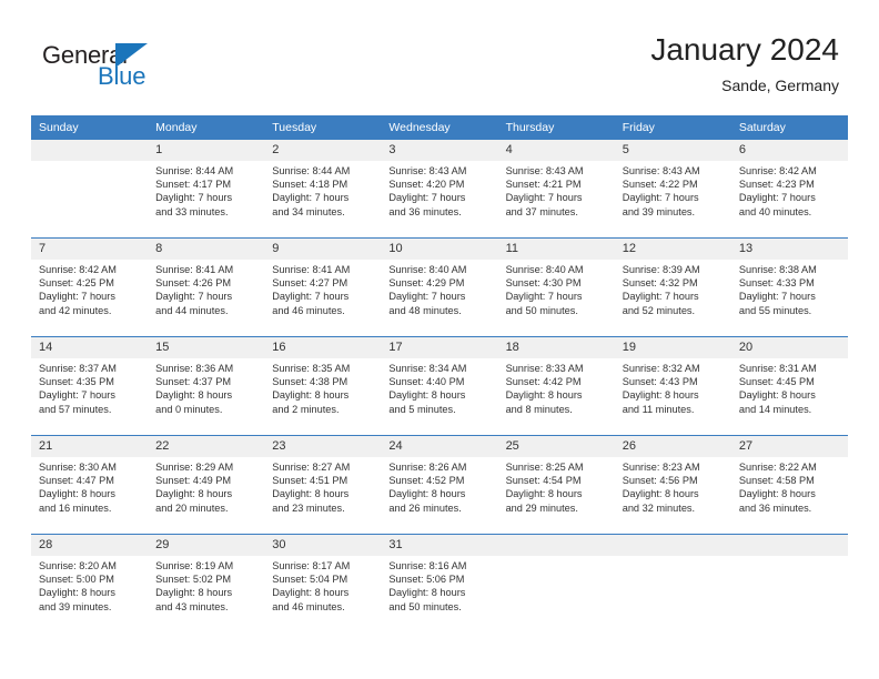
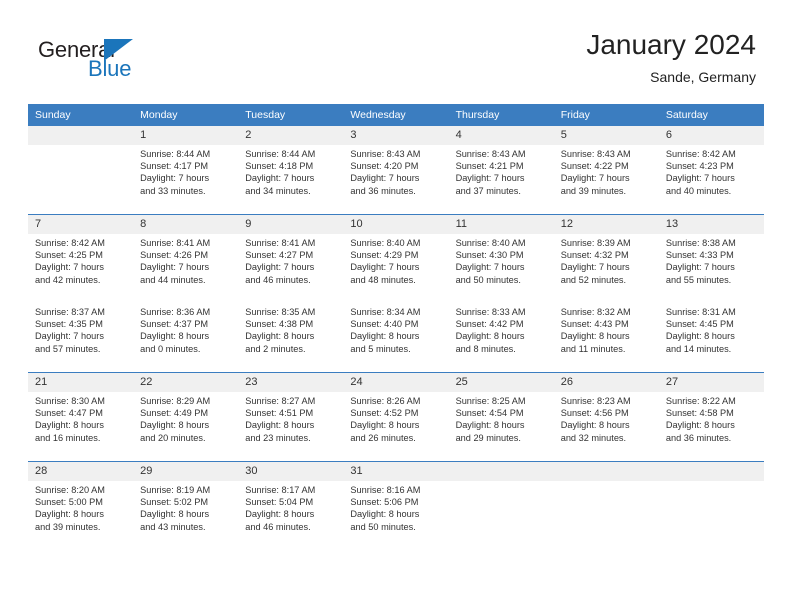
  General
  Blue
  January 2024
  Sande, Germany
  Sunday	Monday	Tuesday	Wednesday	Thursday	Friday	Saturday
  	1	2	3	4	5	6
  	Sunrise: 8:44 AM Sunset: 4:17 PM Daylight: 7 hours and 33 minutes.	Sunrise: 8:44 AM Sunset: 4:18 PM Daylight: 7 hours and 34 minutes.	Sunrise: 8:43 AM Sunset: 4:20 PM Daylight: 7 hours and 36 minutes.	Sunrise: 8:43 AM Sunset: 4:21 PM Daylight: 7 hours and 37 minutes.	Sunrise: 8:43 AM Sunset: 4:22 PM Daylight: 7 hours and 39 minutes.	Sunrise: 8:42 AM Sunset: 4:23 PM Daylight: 7 hours and 40 minutes.
  7	8	9	10	11	12	13
  Sunrise: 8:42 AM Sunset: 4:25 PM Daylight: 7 hours and 42 minutes.	Sunrise: 8:41 AM Sunset: 4:26 PM Daylight: 7 hours and 44 minutes.	Sunrise: 8:41 AM Sunset: 4:27 PM Daylight: 7 hours and 46 minutes.	Sunrise: 8:40 AM Sunset: 4:29 PM Daylight: 7 hours and 48 minutes.	Sunrise: 8:40 AM Sunset: 4:30 PM Daylight: 7 hours and 50 minutes.	Sunrise: 8:39 AM Sunset: 4:32 PM Daylight: 7 hours and 52 minutes.	Sunrise: 8:38 AM Sunset: 4:33 PM Daylight: 7 hours and 55 minutes.
- 14	15	16	17	18	19	20
  Sunrise: 8:37 AM Sunset: 4:35 PM Daylight: 7 hours and 57 minutes.	Sunrise: 8:36 AM Sunset: 4:37 PM Daylight: 8 hours and 0 minutes.	Sunrise: 8:35 AM Sunset: 4:38 PM Daylight: 8 hours and 2 minutes.	Sunrise: 8:34 AM Sunset: 4:40 PM Daylight: 8 hours and 5 minutes.	Sunrise: 8:33 AM Sunset: 4:42 PM Daylight: 8 hours and 8 minutes.	Sunrise: 8:32 AM Sunset: 4:43 PM Daylight: 8 hours and 11 minutes.	Sunrise: 8:31 AM Sunset: 4:45 PM Daylight: 8 hours and 14 minutes.
  21	22	23	24	25	26	27
  Sunrise: 8:30 AM Sunset: 4:47 PM Daylight: 8 hours and 16 minutes.	Sunrise: 8:29 AM Sunset: 4:49 PM Daylight: 8 hours and 20 minutes.	Sunrise: 8:27 AM Sunset: 4:51 PM Daylight: 8 hours and 23 minutes.	Sunrise: 8:26 AM Sunset: 4:52 PM Daylight: 8 hours and 26 minutes.	Sunrise: 8:25 AM Sunset: 4:54 PM Daylight: 8 hours and 29 minutes.	Sunrise: 8:23 AM Sunset: 4:56 PM Daylight: 8 hours and 32 minutes.	Sunrise: 8:22 AM Sunset: 4:58 PM Daylight: 8 hours and 36 minutes.
  28	29	30	31
  Sunrise: 8:20 AM Sunset: 5:00 PM Daylight: 8 hours and 39 minutes.	Sunrise: 8:19 AM Sunset: 5:02 PM Daylight: 8 hours and 43 minutes.	Sunrise: 8:17 AM Sunset: 5:04 PM Daylight: 8 hours and 46 minutes.	Sunrise: 8:16 AM Sunset: 5:06 PM Daylight: 8 hours and 50 minutes.
